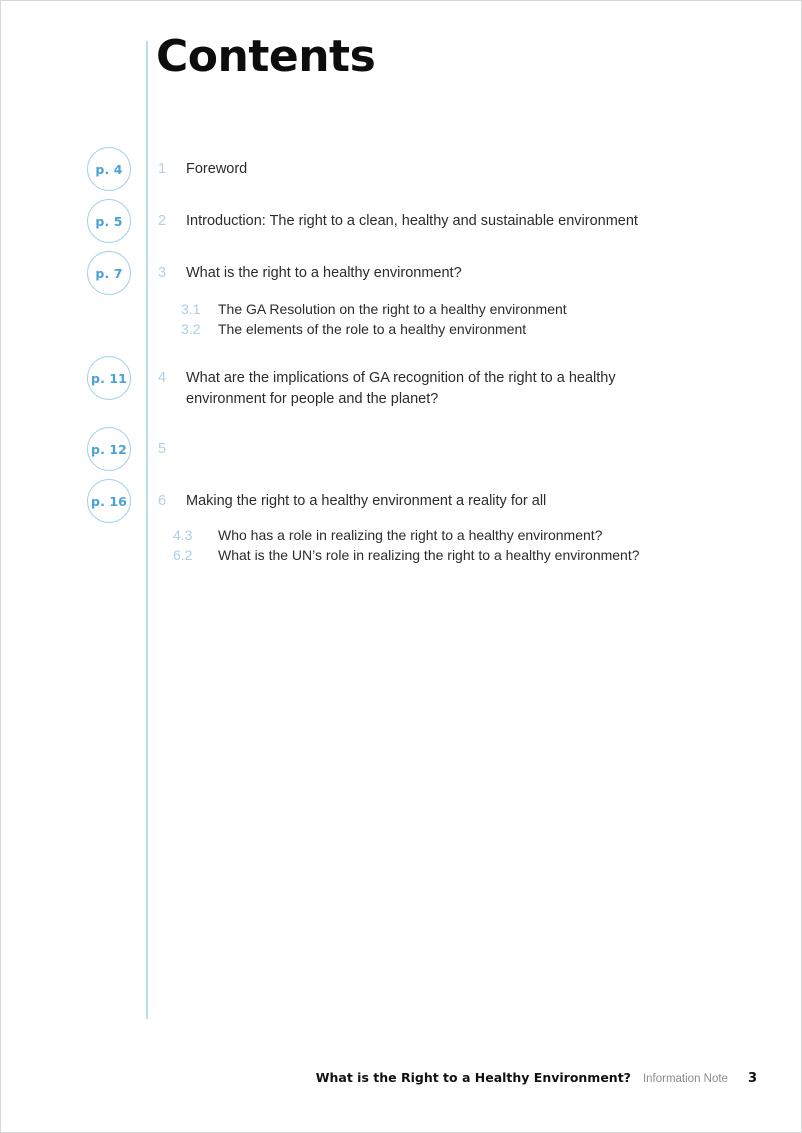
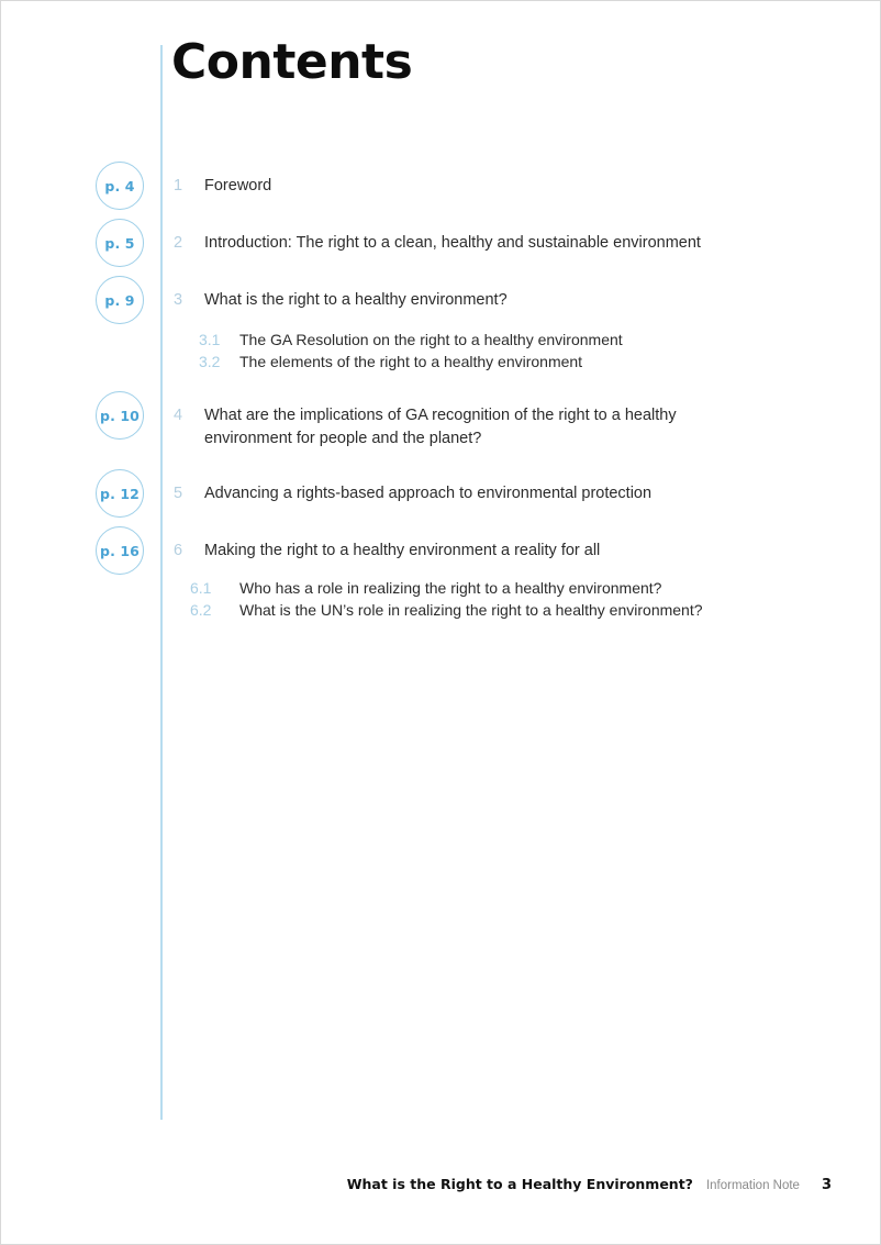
  Contents
  p. 4
  1
  Foreword
  p. 5
  2
  Introduction: The right to a clean, healthy and sustainable environment
- p. 7
+ p. 9
  3
  What is the right to a healthy environment?
  3.1
  The GA Resolution on the right to a healthy environment
  3.2
- The elements of the role to a healthy environment
+ The elements of the right to a healthy environment
- p. 11
+ p. 10
  4
  What are the implications of GA recognition of the right to a healthy environment for people and the planet?
  p. 12
  5
+ Advancing a rights-based approach to environmental protection
  p. 16
  6
  Making the right to a healthy environment a reality for all
- 4.3
+ 6.1
  Who has a role in realizing the right to a healthy environment?
  6.2
  What is the UN’s role in realizing the right to a healthy environment?
  What is the Right to a Healthy Environment?
  Information Note
  3
